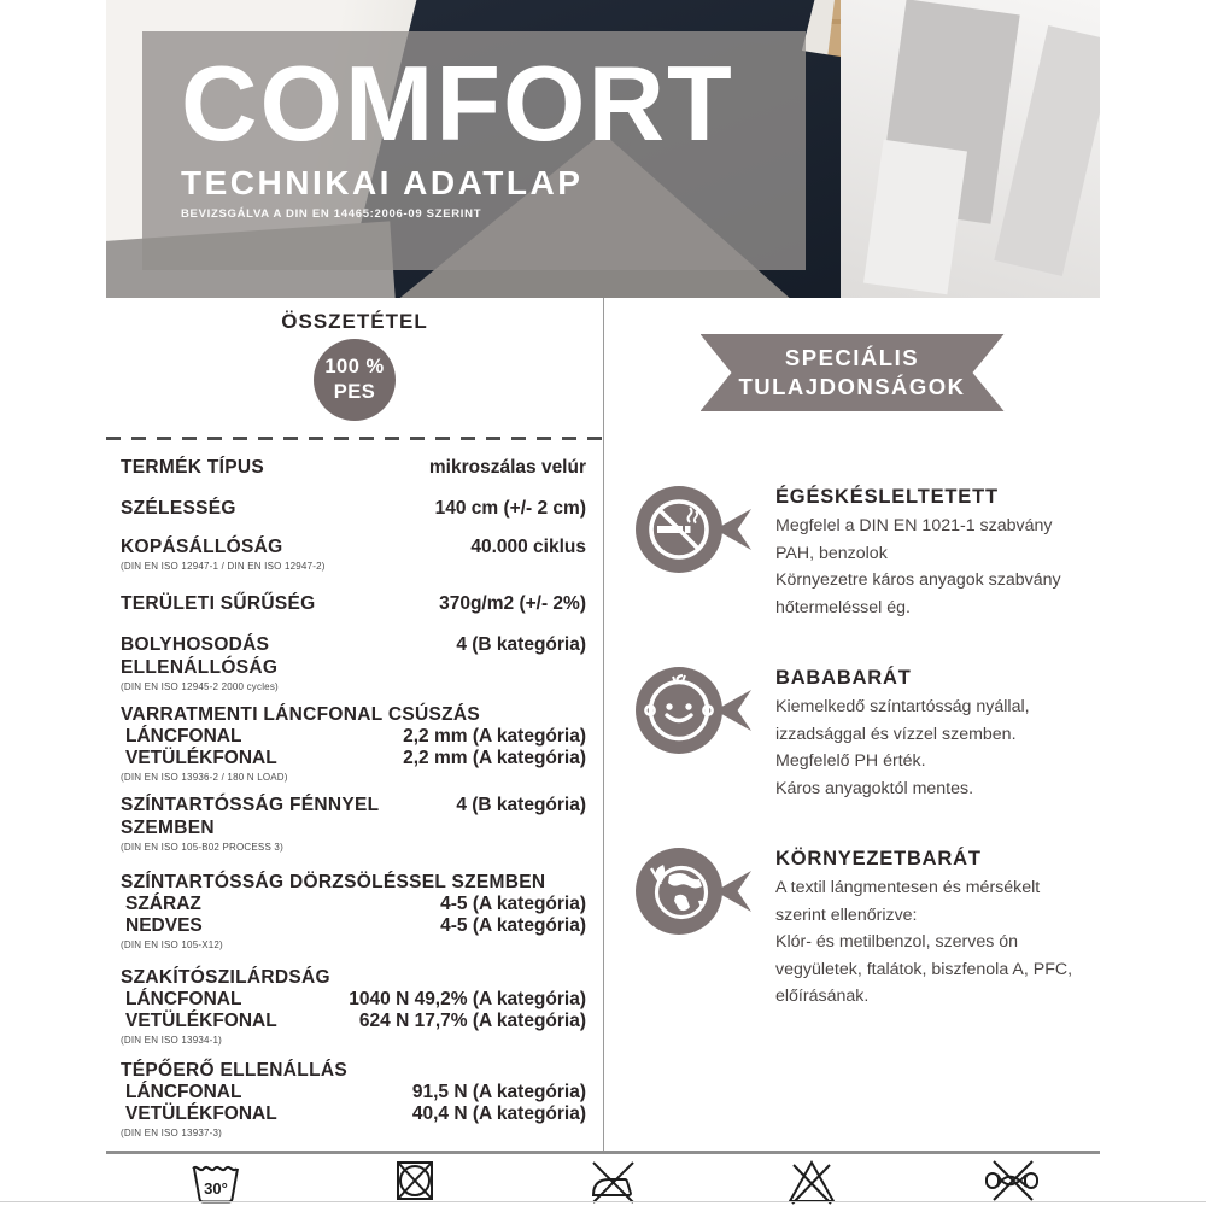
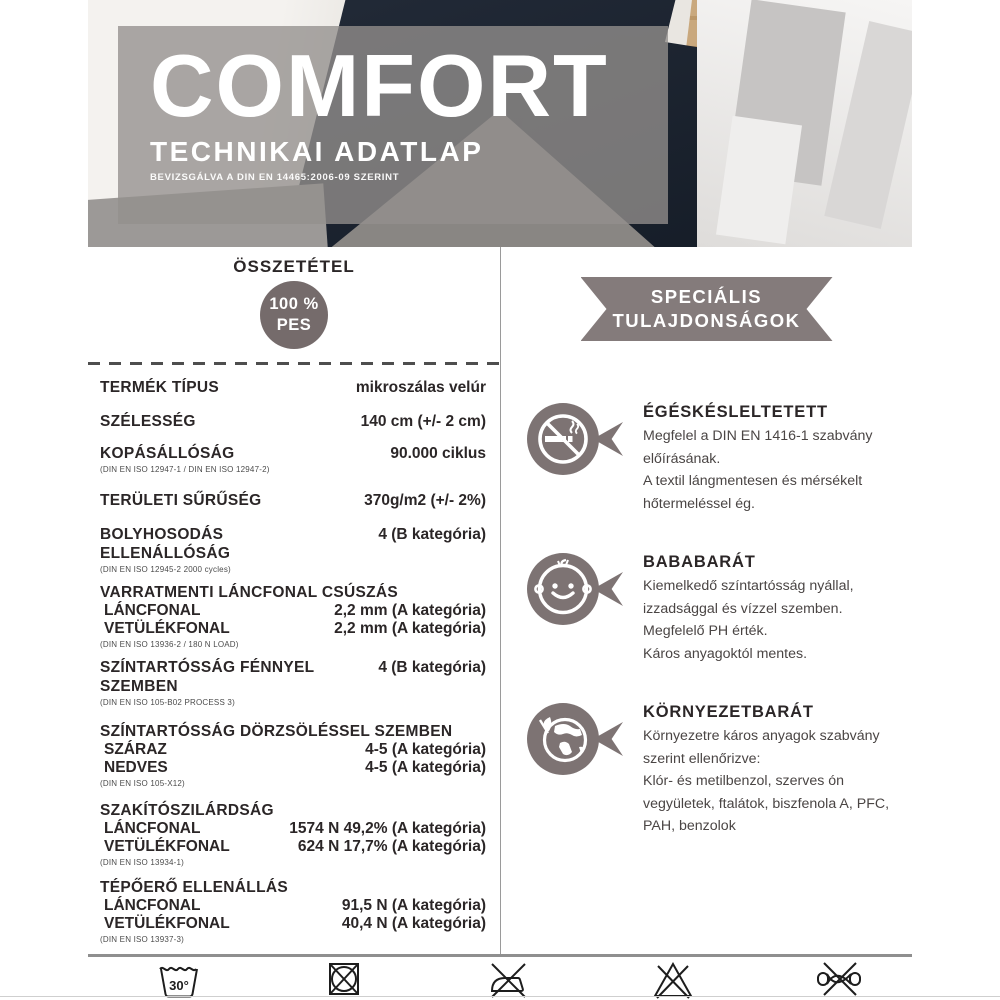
  COMFORT
  TECHNIKAI ADATLAP
  BEVIZSGÁLVA A DIN EN 14465:2006-09 SZERINT
  ÖSSZETÉTEL
  100 %
  PES
  TERMÉK TÍPUS
  mikroszálas velúr
  SZÉLESSÉG
  140 cm (+/- 2 cm)
  KOPÁSÁLLÓSÁG
- 40.000 ciklus
+ 90.000 ciklus
  (DIN EN ISO 12947-1 / DIN EN ISO 12947-2)
  TERÜLETI SŰRŰSÉG
  370g/m2 (+/- 2%)
  BOLYHOSODÁS
  ELLENÁLLÓSÁG
  4 (B kategória)
  (DIN EN ISO 12945-2 2000 cycles)
  VARRATMENTI LÁNCFONAL CSÚSZÁS
  LÁNCFONAL
  2,2 mm (A kategória)
  VETÜLÉKFONAL
  2,2 mm (A kategória)
  (DIN EN ISO 13936-2 / 180 N LOAD)
  SZÍNTARTÓSSÁG FÉNNYEL
  SZEMBEN
  4 (B kategória)
  (DIN EN ISO 105-B02 PROCESS 3)
  SZÍNTARTÓSSÁG DÖRZSÖLÉSSEL SZEMBEN
  SZÁRAZ
  4-5 (A kategória)
  NEDVES
  4-5 (A kategória)
  (DIN EN ISO 105-X12)
  SZAKÍTÓSZILÁRDSÁG
  LÁNCFONAL
- 1040 N 49,2% (A kategória)
+ 1574 N 49,2% (A kategória)
  VETÜLÉKFONAL
  624 N 17,7% (A kategória)
  (DIN EN ISO 13934-1)
  TÉPŐERŐ ELLENÁLLÁS
  LÁNCFONAL
  91,5 N (A kategória)
  VETÜLÉKFONAL
  40,4 N (A kategória)
  (DIN EN ISO 13937-3)
  SPECIÁLIS
  TULAJDONSÁGOK
  ÉGÉSKÉSLELTETETT
- Megfelel a DIN EN 1021-1 szabvány
+ Megfelel a DIN EN 1416-1 szabvány
- PAH, benzolok
+ előírásának.
- Környezetre káros anyagok szabvány
+ A textil lángmentesen és mérsékelt
  hőtermeléssel ég.
  BABABARÁT
  Kiemelkedő színtartósság nyállal,
  izzadsággal és vízzel szemben.
  Megfelelő PH érték.
  Káros anyagoktól mentes.
  KÖRNYEZETBARÁT
- A textil lángmentesen és mérsékelt
+ Környezetre káros anyagok szabvány
  szerint ellenőrizve:
  Klór- és metilbenzol, szerves ón
  vegyületek, ftalátok, biszfenola A, PFC,
- előírásának.
+ PAH, benzolok
  30°
